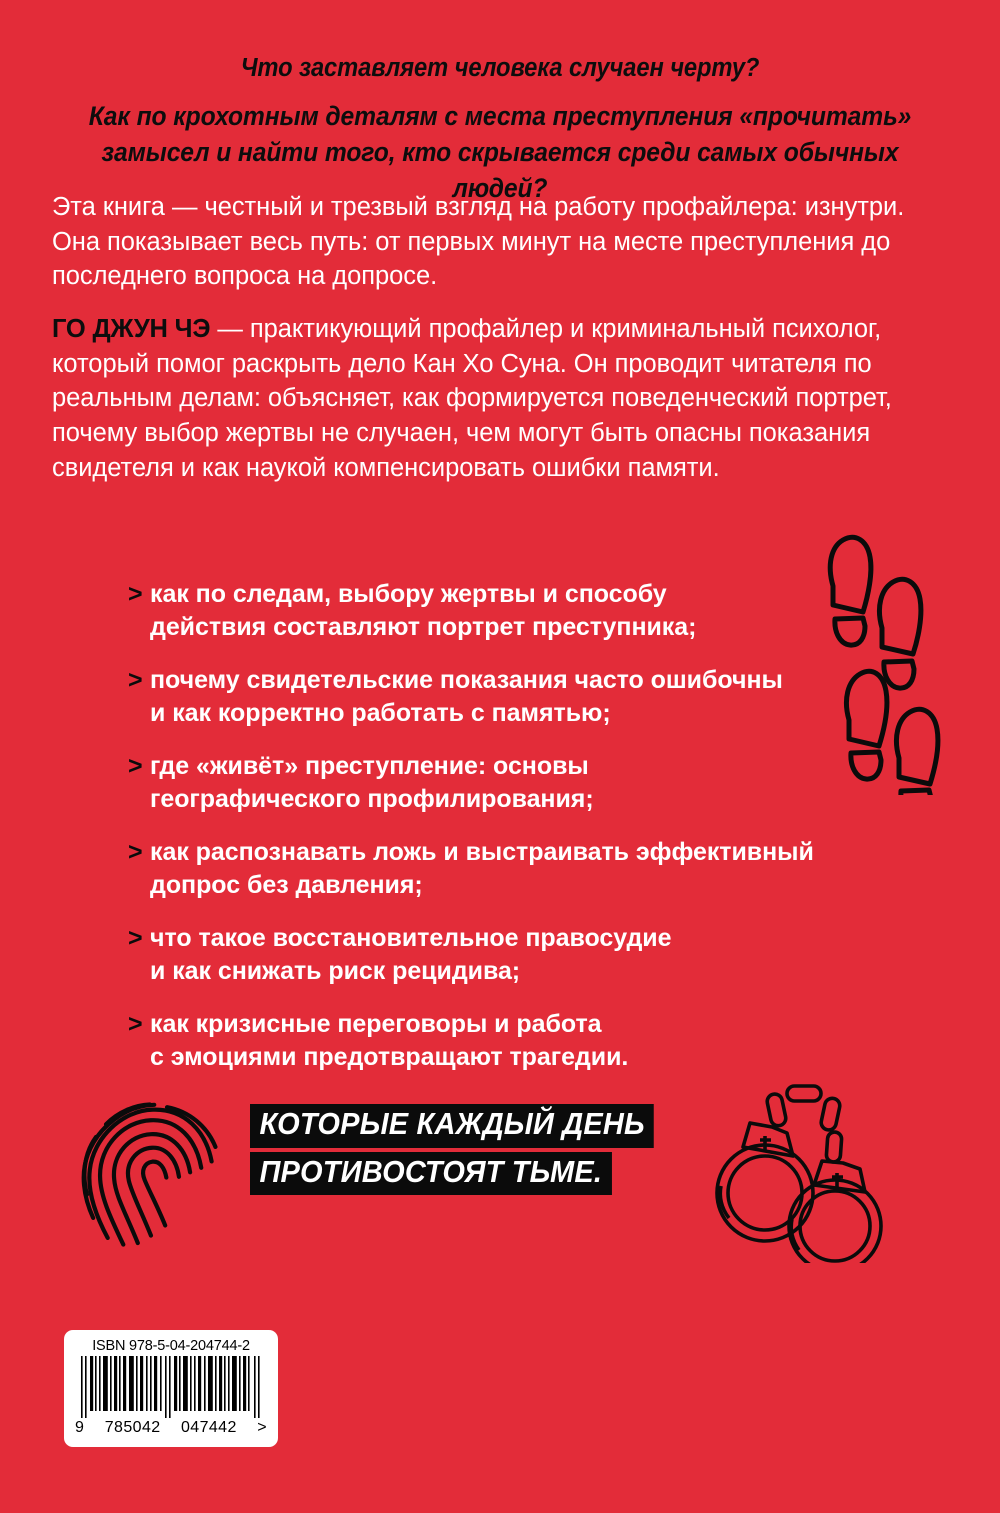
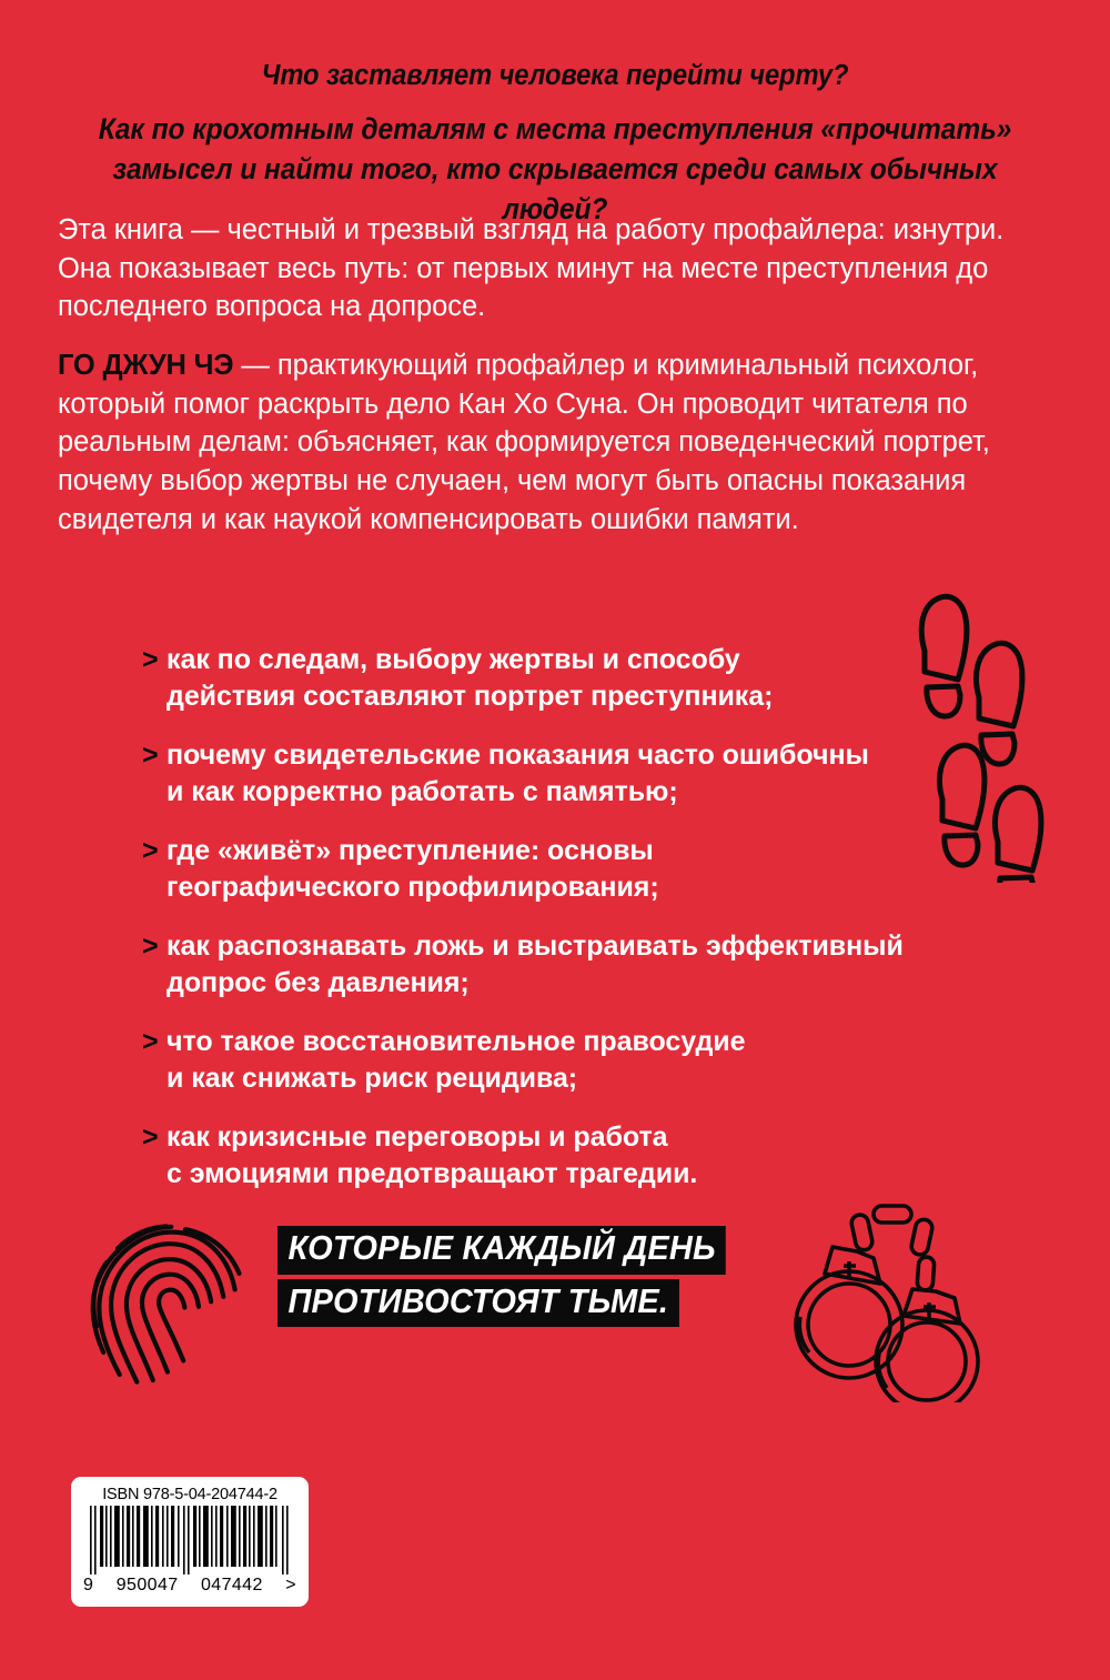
- Что заставляет человека случаен черту?
+ Что заставляет человека перейти черту?
  Как по крохотным деталям с места преступления «прочитать» замысел и найти того, кто скрывается среди самых обычных людей?
  Эта книга — честный и трезвый взгляд на работу профайлера: изнутри. Она показывает весь путь: от первых минут на месте преступления до последнего вопроса на допросе.
  ГО ДЖУН ЧЭ — практикующий профайлер и криминальный психолог, который помог раскрыть дело Кан Хо Суна. Он проводит читателя по реальным делам: объясняет, как формируется поведенческий портрет, почему выбор жертвы не случаен, чем могут быть опасны показания свидетеля и как наукой компенсировать ошибки памяти.
  >
  как по следам, выбору жертвы и способу
  действия составляют портрет преступника;
  >
  почему свидетельские показания часто ошибочны
  и как корректно работать с памятью;
  >
  где «живёт» преступление: основы
  географического профилирования;
  >
  как распознавать ложь и выстраивать эффективный
  допрос без давления;
  >
  что такое восстановительное правосудие
  и как снижать риск рецидива;
  >
  как кризисные переговоры и работа
  с эмоциями предотвращают трагедии.
  КОТОРЫЕ КАЖДЫЙ ДЕНЬ
  ПРОТИВОСТОЯТ ТЬМЕ.
  ISBN 978-5-04-204744-2
  9
- 785042
+ 950047
  047442
  >
